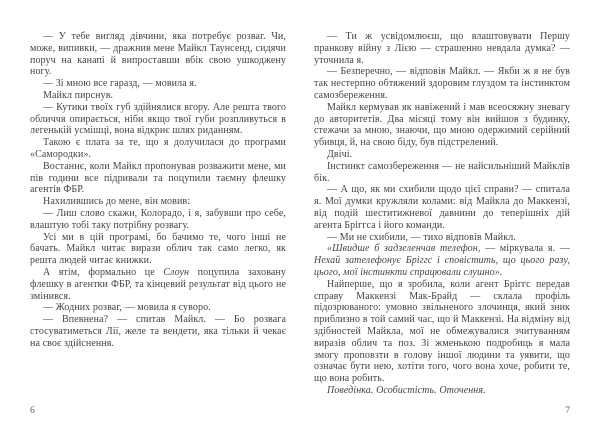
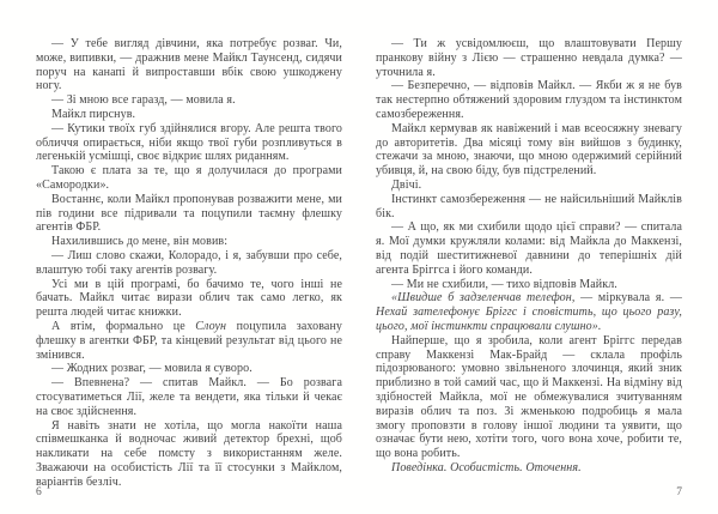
  — У тебе вигляд дівчини, яка потребує розваг. Чи, може, випивки, — дражнив мене Майкл Таунсенд, сидячи поруч на канапі й випроставши вбік свою ушкоджену ногу.
  — Зі мною все гаразд, — мовила я.
  Майкл пирснув.
- — Кутики твоїх губ здійнялися вгору. Але решта твого обличчя опирається, ніби якщо твої губи розпливуться в легенькій усмішці, вона відкриє шлях риданням.
+ — Кутики твоїх губ здійнялися вгору. Але решта твого обличчя опирається, ніби якщо твої губи розпливуться в легенькій усмішці, своє відкриє шлях риданням.
  Такою є плата за те, що я долучилася до програми «Самородки».
  Востаннє, коли Майкл пропонував розважити мене, ми пів години все підривали та поцупили таємну флешку агентів ФБР.
  Нахилившись до мене, він мовив:
- — Лиш слово скажи, Колорадо, і я, забувши про себе, влаштую тобі таку потрібну розвагу.
+ — Лиш слово скажи, Колорадо, і я, забувши про себе, влаштую тобі таку агентів розвагу.
  Усі ми в цій програмі, бо бачимо те, чого інші не бачать. Майкл читає вирази облич так само легко, як решта людей читає книжки.
  А втім, формально це Слоун поцупила заховану флешку в агентки ФБР, та кінцевий результат від цього не змінився.
  — Жодних розваг, — мовила я суворо.
  — Впевнена? — спитав Майкл. — Бо розвага стосуватиметься Лії, желе та вендети, яка тільки й чекає на своє здійснення.
+ Я навіть знати не хотіла, що могла накоїти наша співмешканка й водночас живий детектор брехні, щоб накликати на себе помсту з використанням желе. Зважаючи на особистість Лії та її стосунки з Майклом, варіантів безліч.
  6
  — Ти ж усвідомлюєш, що влаштовувати Першу пранкову війну з Лією — страшенно невдала думка? — уточнила я.
  — Безперечно, — відповів Майкл. — Якби ж я не був так нестерпно обтяжений здоровим глуздом та інстинктом самозбереження.
  Майкл кермував як навіжений і мав всеосяжну зневагу до авторитетів. Два місяці тому він вийшов з будинку, стежачи за мною, знаючи, що мною одержимий серійний убивця, й, на свою біду, був підстрелений.
  Двічі.
  Інстинкт самозбереження — не найсильніший Майклів бік.
  — А що, як ми схибили щодо цієї справи? — спитала я. Мої думки кружляли колами: від Майкла до Маккензі, від подій шеститижневої давнини до теперішніх дій агента Бріггса і його команди.
  — Ми не схибили, — тихо відповів Майкл.
  «Швидше б задзеленчав телефон, — міркувала я. — Нехай зателефонує Бріггс і сповістить, що цього разу, цього, мої інстинкти спрацювали слушно».
  Найперше, що я зробила, коли агент Бріггс передав справу Маккензі Мак-Брайд — склала профіль підозрюваного: умовно звільненого злочинця, який зник приблизно в той самий час, що й Маккензі. На відміну від здібностей Майкла, мої не обмежувалися зчитуванням виразів облич та поз. Зі жменькою подробиць я мала змогу проповзти в голову іншої людини та уявити, що означає бути нею, хотіти того, чого вона хоче, робити те, що вона робить.
  Поведінка. Особистість. Оточення.
  7
